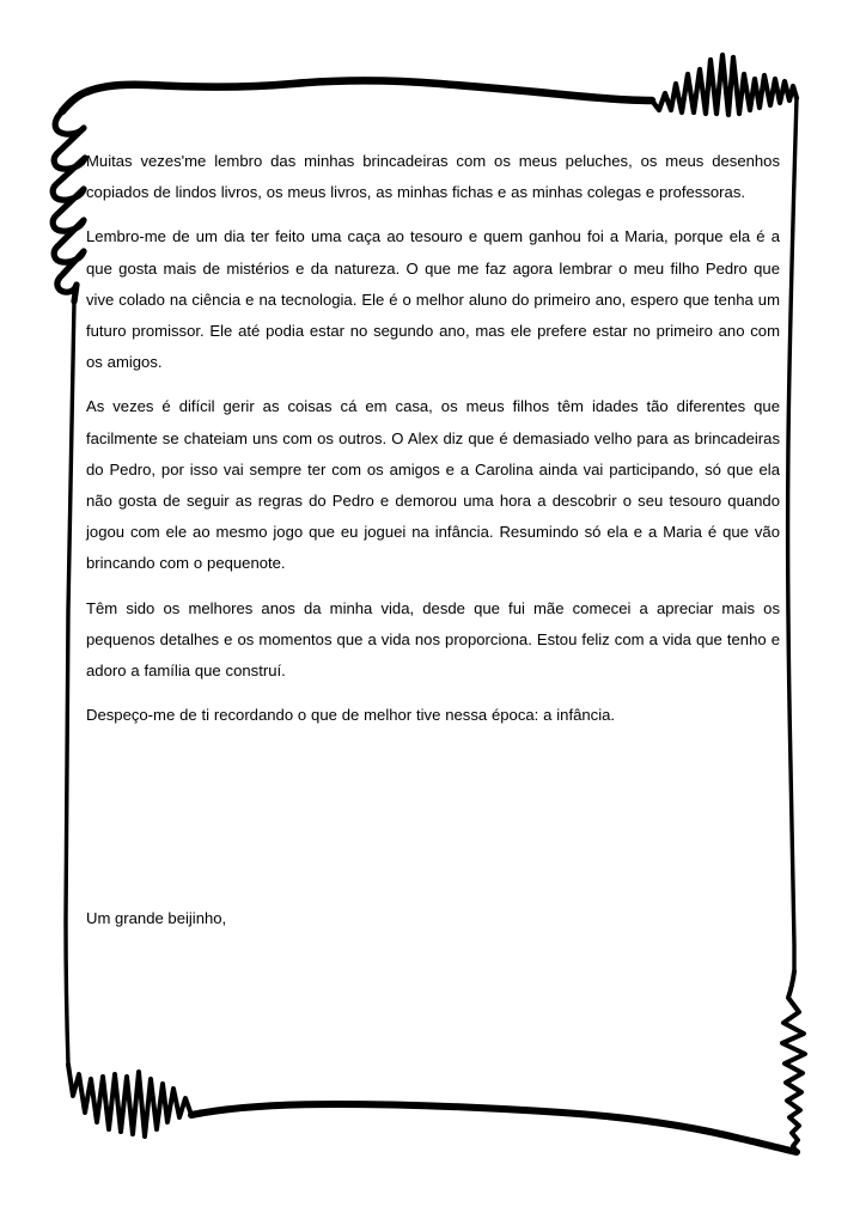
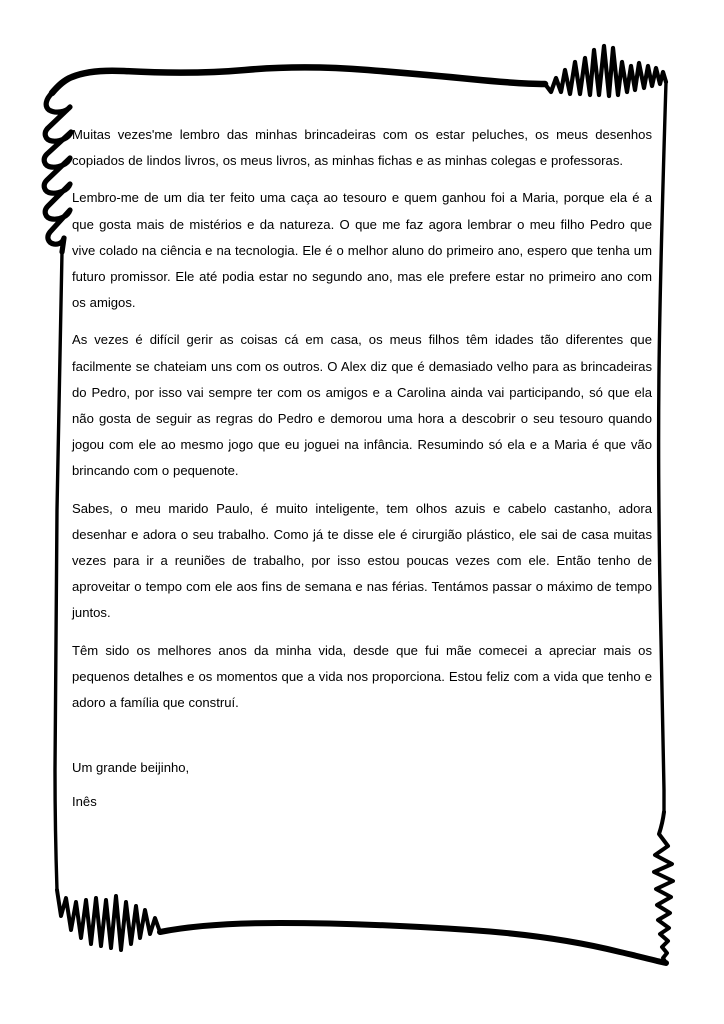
- Muitas vezes'me lembro das minhas brincadeiras com os meus peluches, os meus desenhos copiados de lindos livros, os meus livros, as minhas fichas e as minhas colegas e professoras.
+ Muitas vezes'me lembro das minhas brincadeiras com os estar peluches, os meus desenhos copiados de lindos livros, os meus livros, as minhas fichas e as minhas colegas e professoras.
  Lembro-me de um dia ter feito uma caça ao tesouro e quem ganhou foi a Maria, porque ela é a que gosta mais de mistérios e da natureza. O que me faz agora lembrar o meu filho Pedro que vive colado na ciência e na tecnologia. Ele é o melhor aluno do primeiro ano, espero que tenha um futuro promissor. Ele até podia estar no segundo ano, mas ele prefere estar no primeiro ano com os amigos.
  As vezes é difícil gerir as coisas cá em casa, os meus filhos têm idades tão diferentes que facilmente se chateiam uns com os outros. O Alex diz que é demasiado velho para as brincadeiras do Pedro, por isso vai sempre ter com os amigos e a Carolina ainda vai participando, só que ela não gosta de seguir as regras do Pedro e demorou uma hora a descobrir o seu tesouro quando jogou com ele ao mesmo jogo que eu joguei na infância. Resumindo só ela e a Maria é que vão brincando com o pequenote.
+ Sabes, o meu marido Paulo, é muito inteligente, tem olhos azuis e cabelo castanho, adora desenhar e adora o seu trabalho. Como já te disse ele é cirurgião plástico, ele sai de casa muitas vezes para ir a reuniões de trabalho, por isso estou poucas vezes com ele. Então tenho de aproveitar o tempo com ele aos fins de semana e nas férias. Tentámos passar o máximo de tempo juntos.
  Têm sido os melhores anos da minha vida, desde que fui mãe comecei a apreciar mais os pequenos detalhes e os momentos que a vida nos proporciona. Estou feliz com a vida que tenho e adoro a família que construí.
- Despeço-me de ti recordando o que de melhor tive nessa época: a infância.
  Um grande beijinho,
+ Inês
